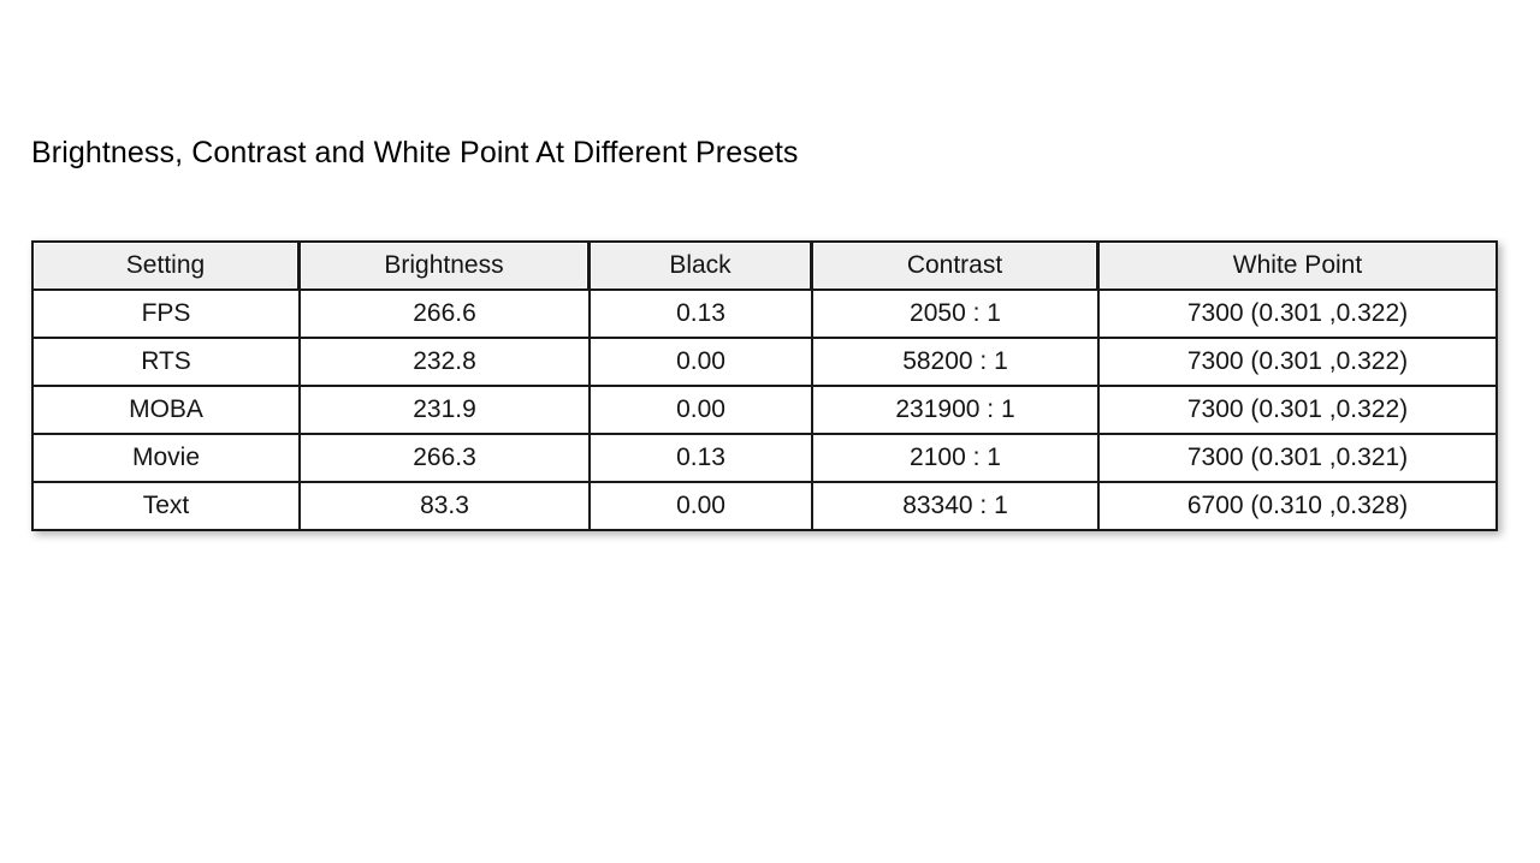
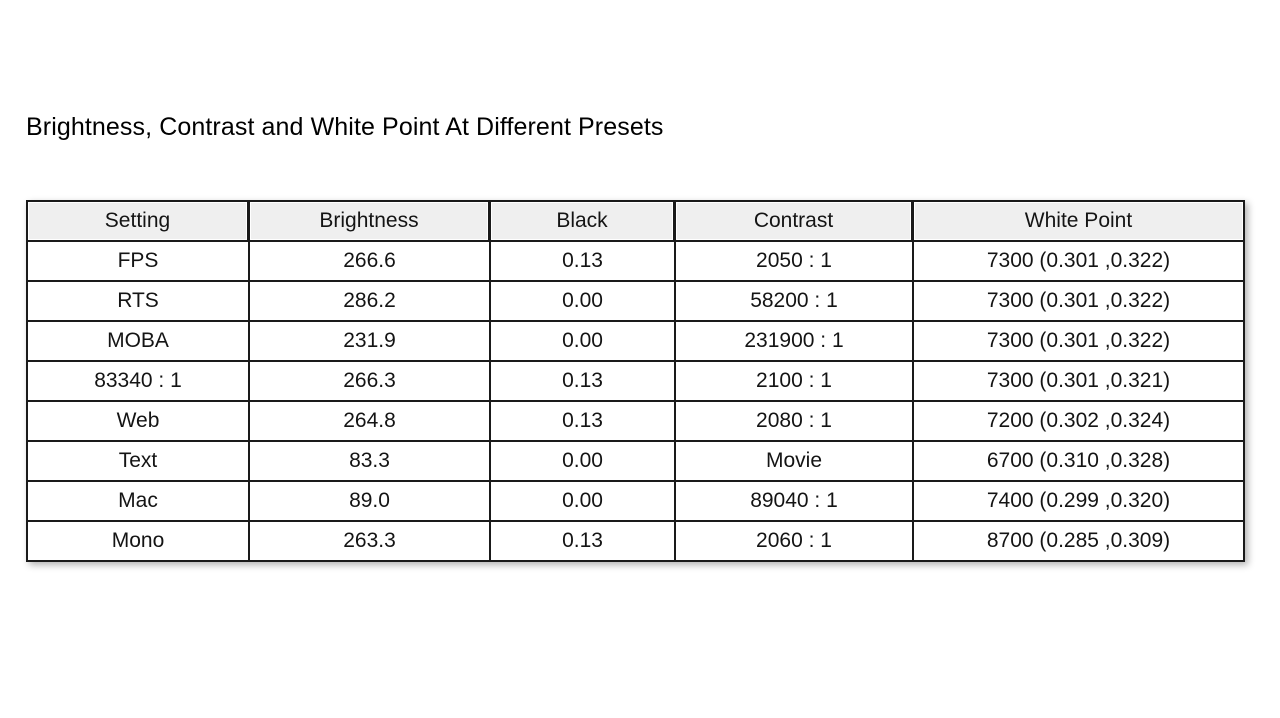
  Brightness, Contrast and White Point At Different Presets
  Setting	Brightness	Black	Contrast	White Point
  FPS	266.6	0.13	2050 : 1	7300 (0.301 ,0.322)
- RTS	232.8	0.00	58200 : 1	7300 (0.301 ,0.322)
+ RTS	286.2	0.00	58200 : 1	7300 (0.301 ,0.322)
  MOBA	231.9	0.00	231900 : 1	7300 (0.301 ,0.322)
- Movie	266.3	0.13	2100 : 1	7300 (0.301 ,0.321)
+ 83340 : 1	266.3	0.13	2100 : 1	7300 (0.301 ,0.321)
+ Web	264.8	0.13	2080 : 1	7200 (0.302 ,0.324)
- Text	83.3	0.00	83340 : 1	6700 (0.310 ,0.328)
+ Text	83.3	0.00	Movie	6700 (0.310 ,0.328)
+ Mac	89.0	0.00	89040 : 1	7400 (0.299 ,0.320)
+ Mono	263.3	0.13	2060 : 1	8700 (0.285 ,0.309)
